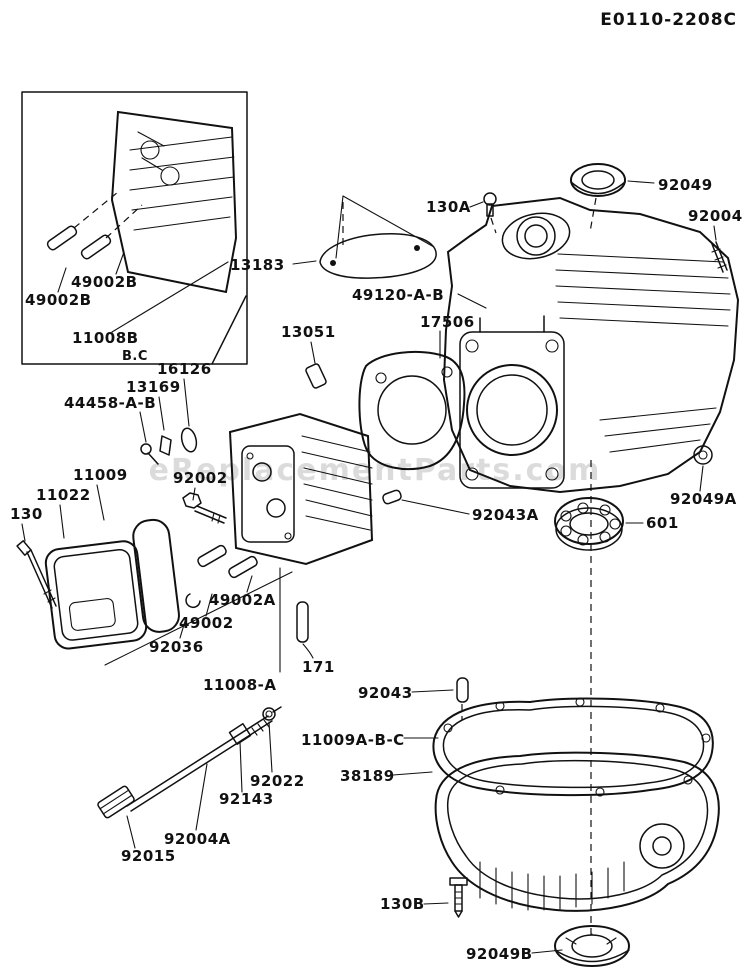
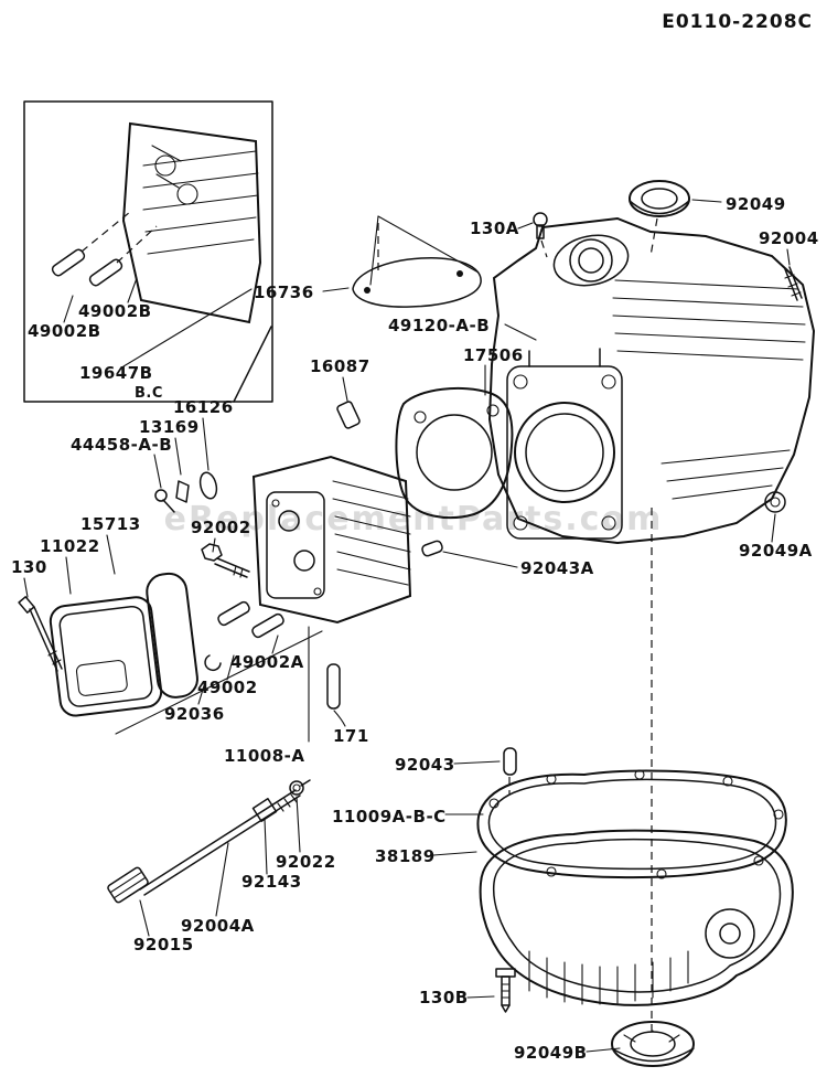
  eReplacementPats.cm
  E0110-2208C
  49002B
  49002B
- 11008B
+ 19647B
  B.C
- 13183
+ 16736
  130A
  49120-A-B
  92004
  92049
  17506
- 13051
+ 16087
  16126
  13169
  44458-A-B
  11008-A
  92002
  49002A
  49002
  92036
  171
- 11009
+ 15713
  11022
  130
  92043A
- 601
  92049A
  92043
  11009A-B-C
  38189
  92022
  92143
  92004A
  92015
  130B
  92049B
